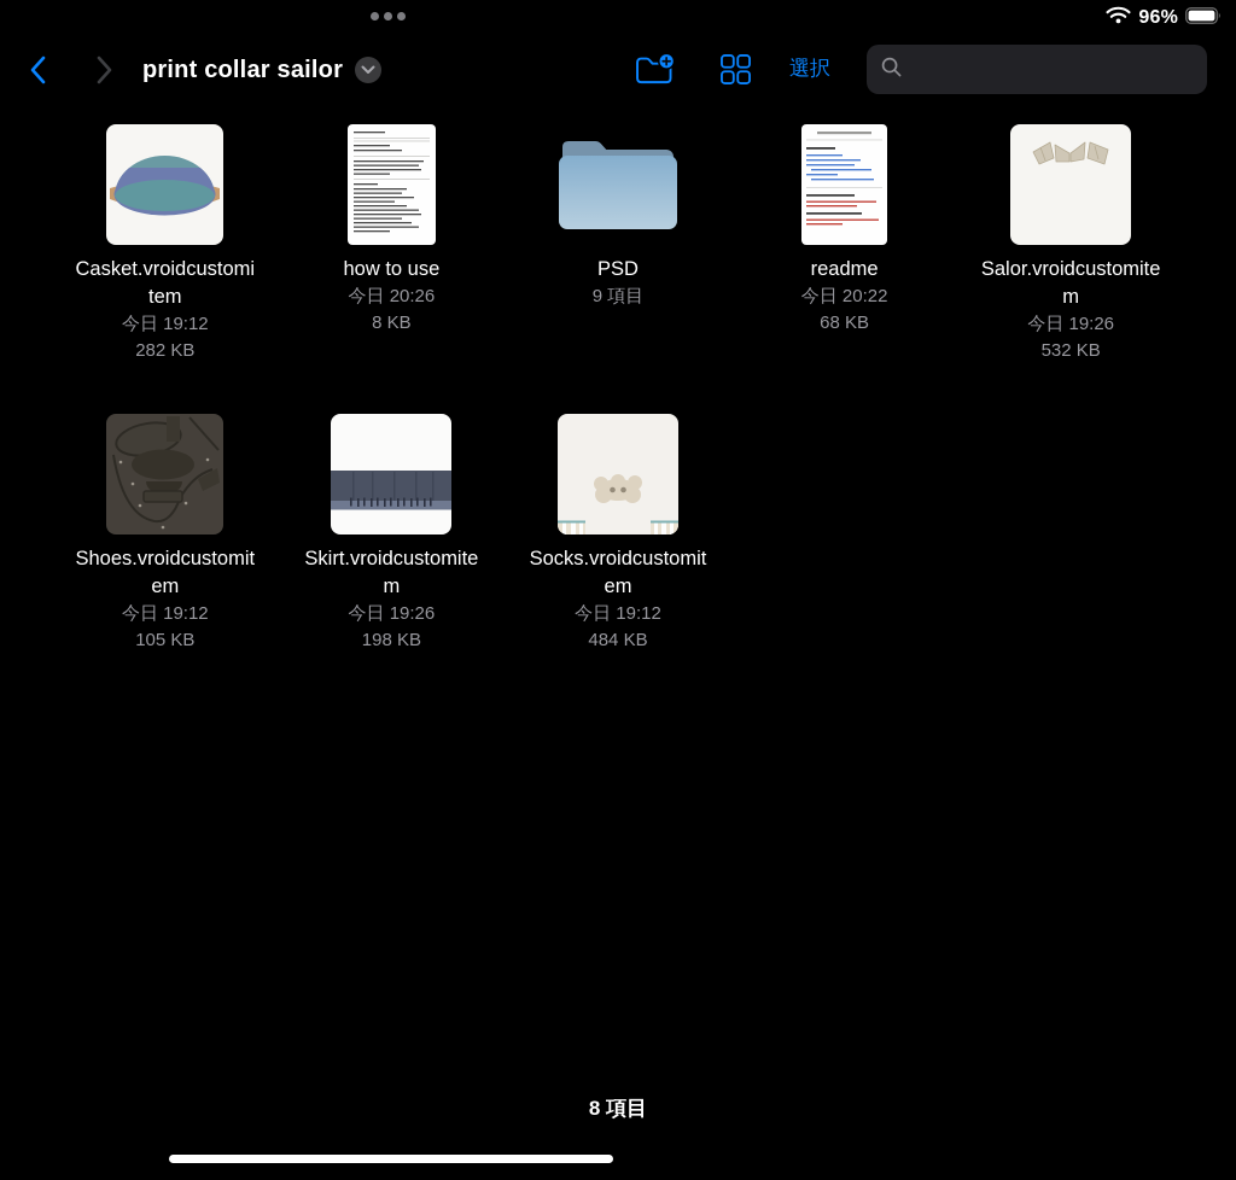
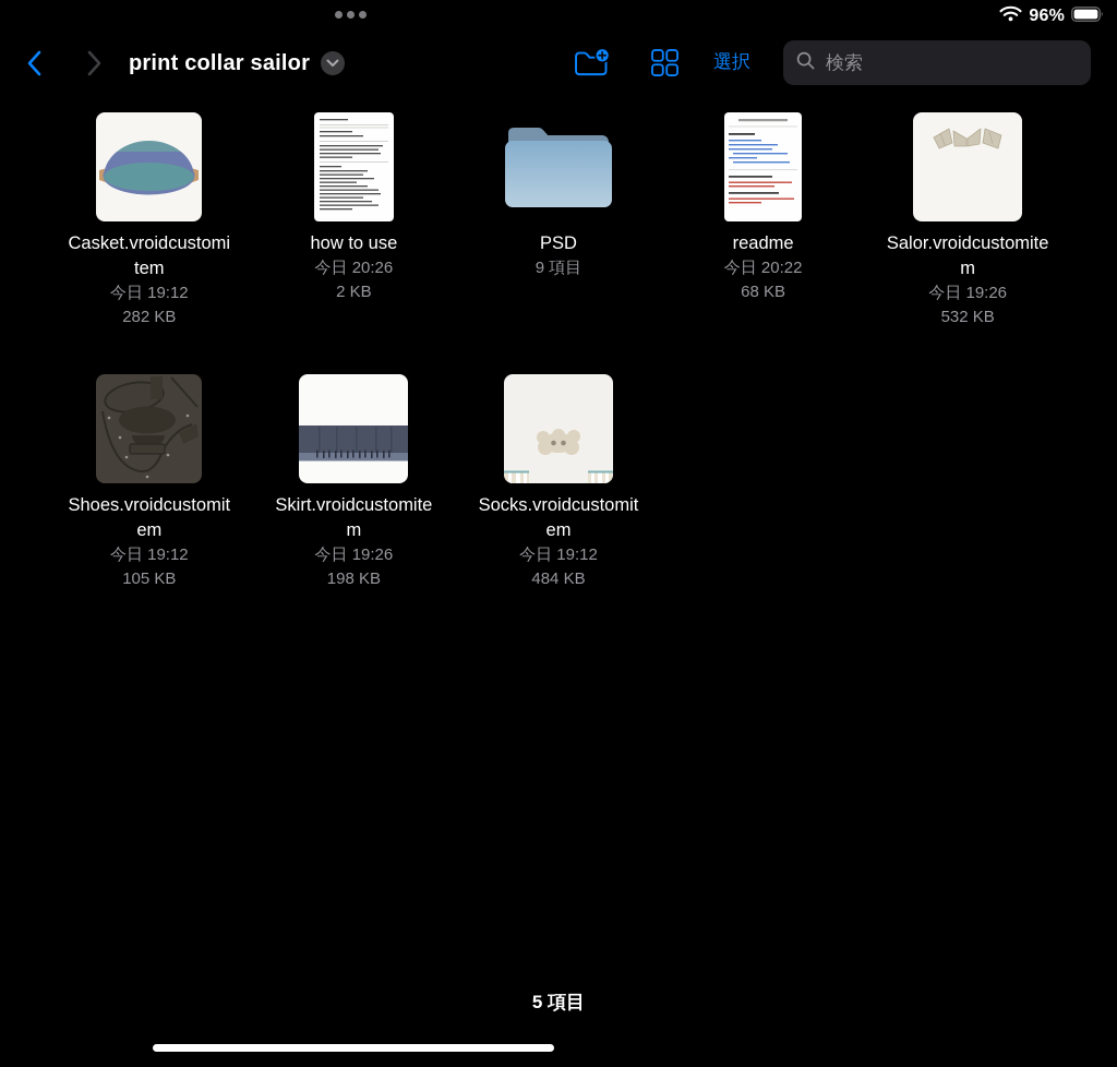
  96%
  print collar sailor
  選択
+ 検索
  Casket.vroidcustomitem
  今日 19:12
  282 KB
  how to use
  今日 20:26
- 8 KB
+ 2 KB
  PSD
  9 項目
  readme
  今日 20:22
  68 KB
  Salor.vroidcustomitem
  今日 19:26
  532 KB
  Shoes.vroidcustomitem
  今日 19:12
  105 KB
  Skirt.vroidcustomitem
  今日 19:26
  198 KB
  Socks.vroidcustomitem
  今日 19:12
  484 KB
- 8 項目
+ 5 項目
